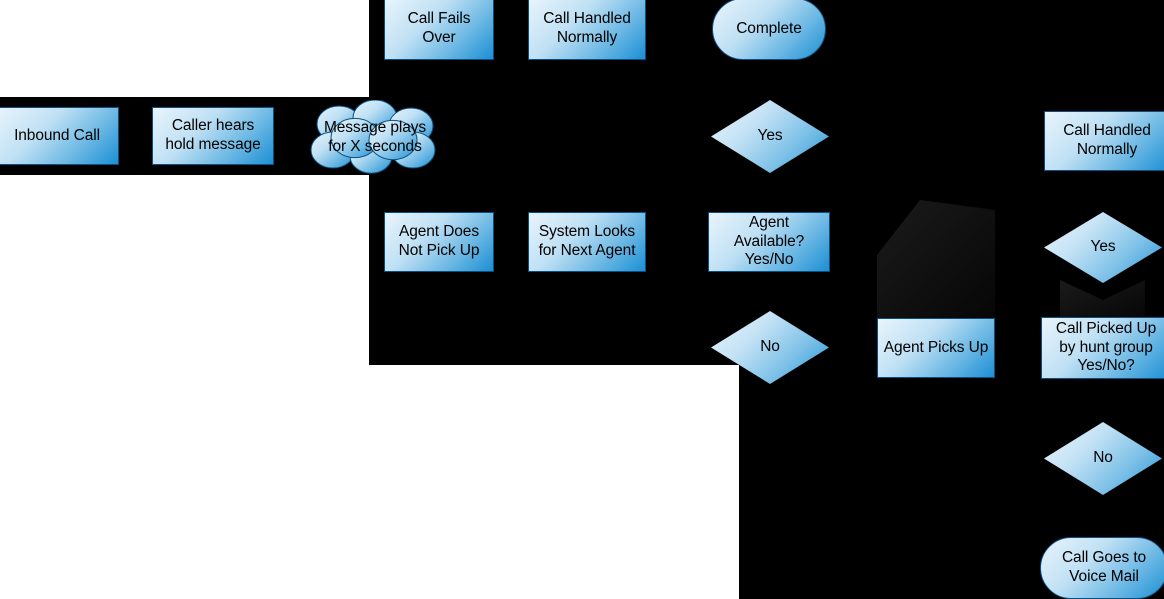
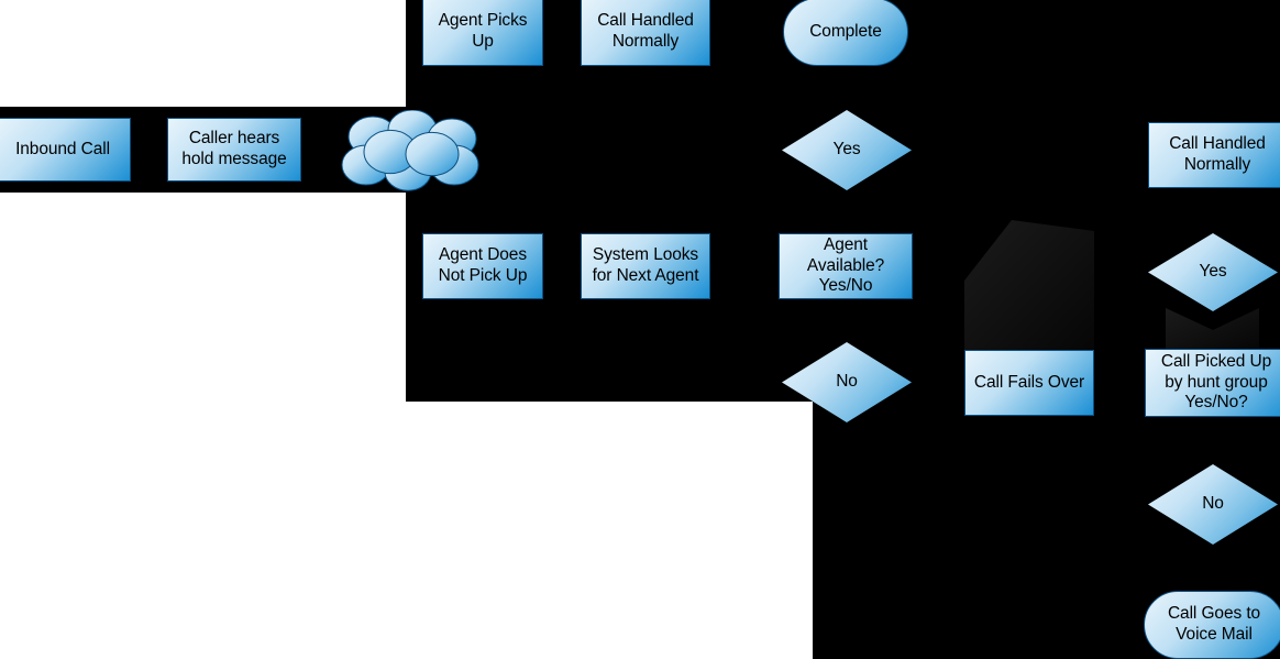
  Inbound Call
  Caller hears
  hold message
- Message plays
- for X seconds
- Call Fails Over
+ Agent Picks Up
  Call Handled
  Normally
  Complete
  Yes
  Call Handled
  Normally
  Agent Does
  Not Pick Up
  System Looks
  for Next Agent
  Agent Available?
  Yes/No
  Yes
  No
- Agent Picks Up
+ Call Fails Over
  Call Picked Up
  by hunt group
  Yes/No?
  No
  Call Goes to
  Voice Mail
